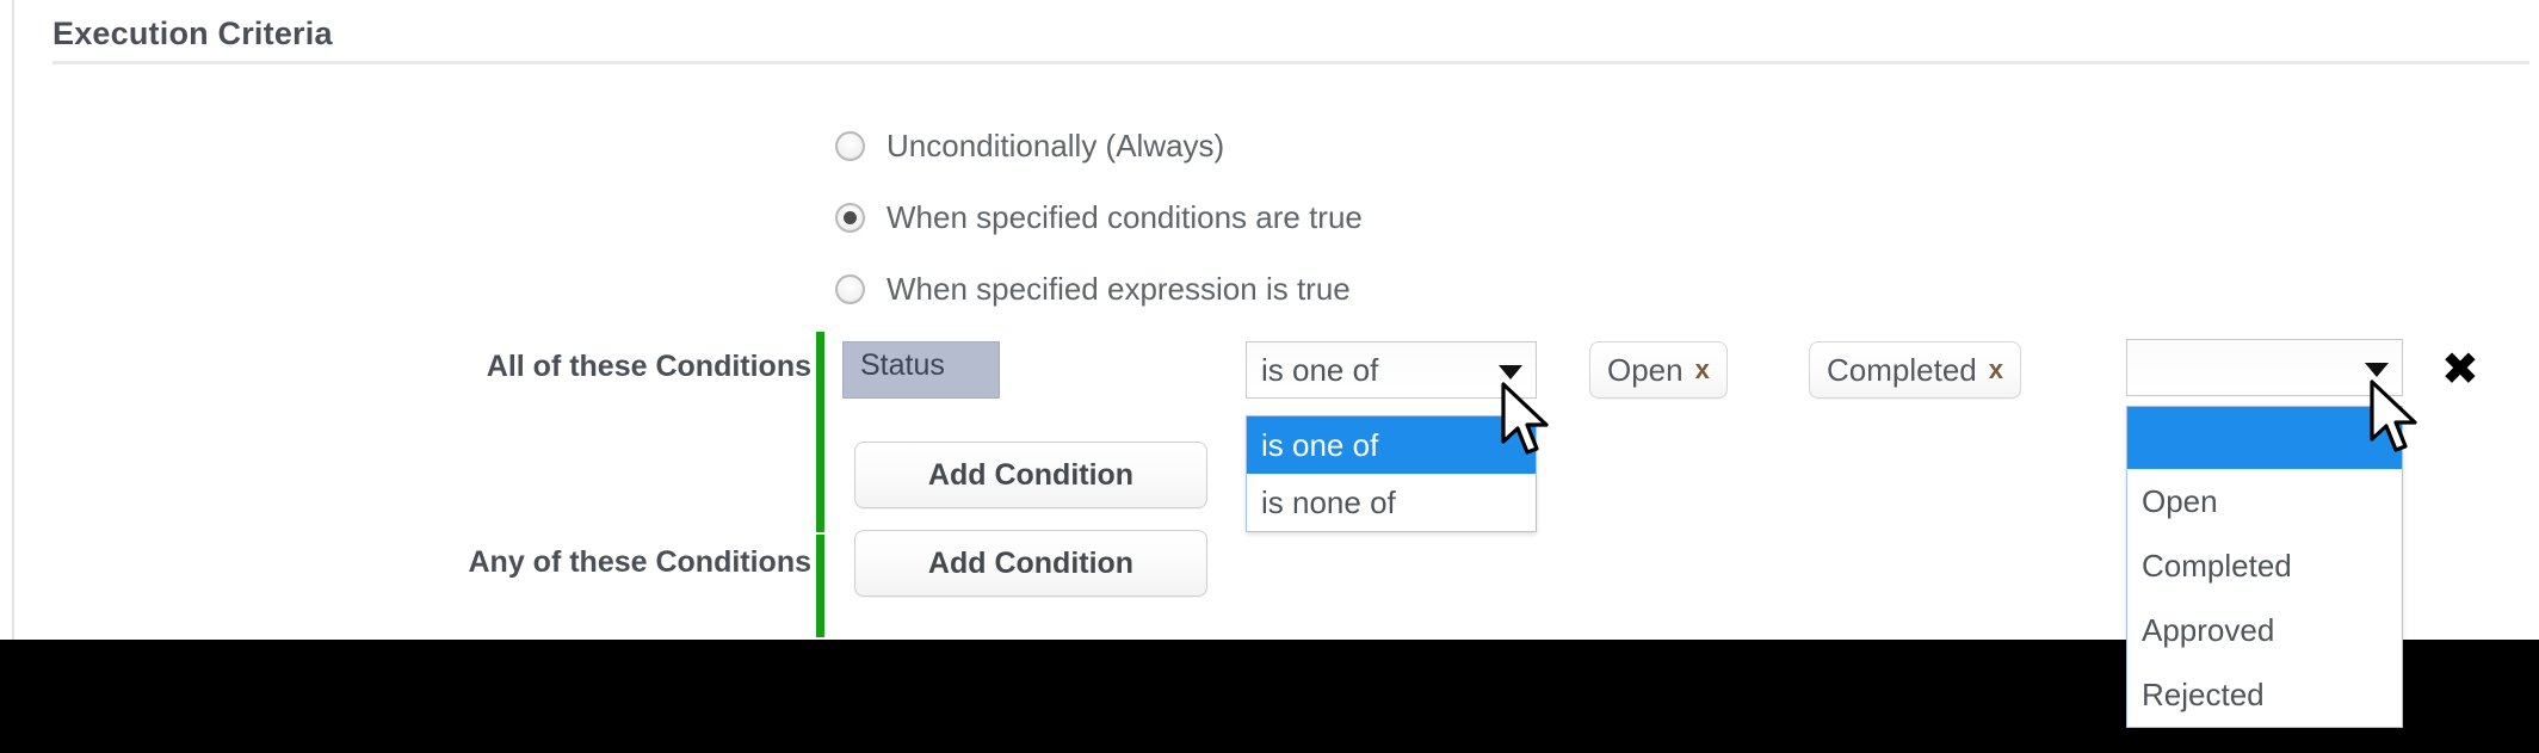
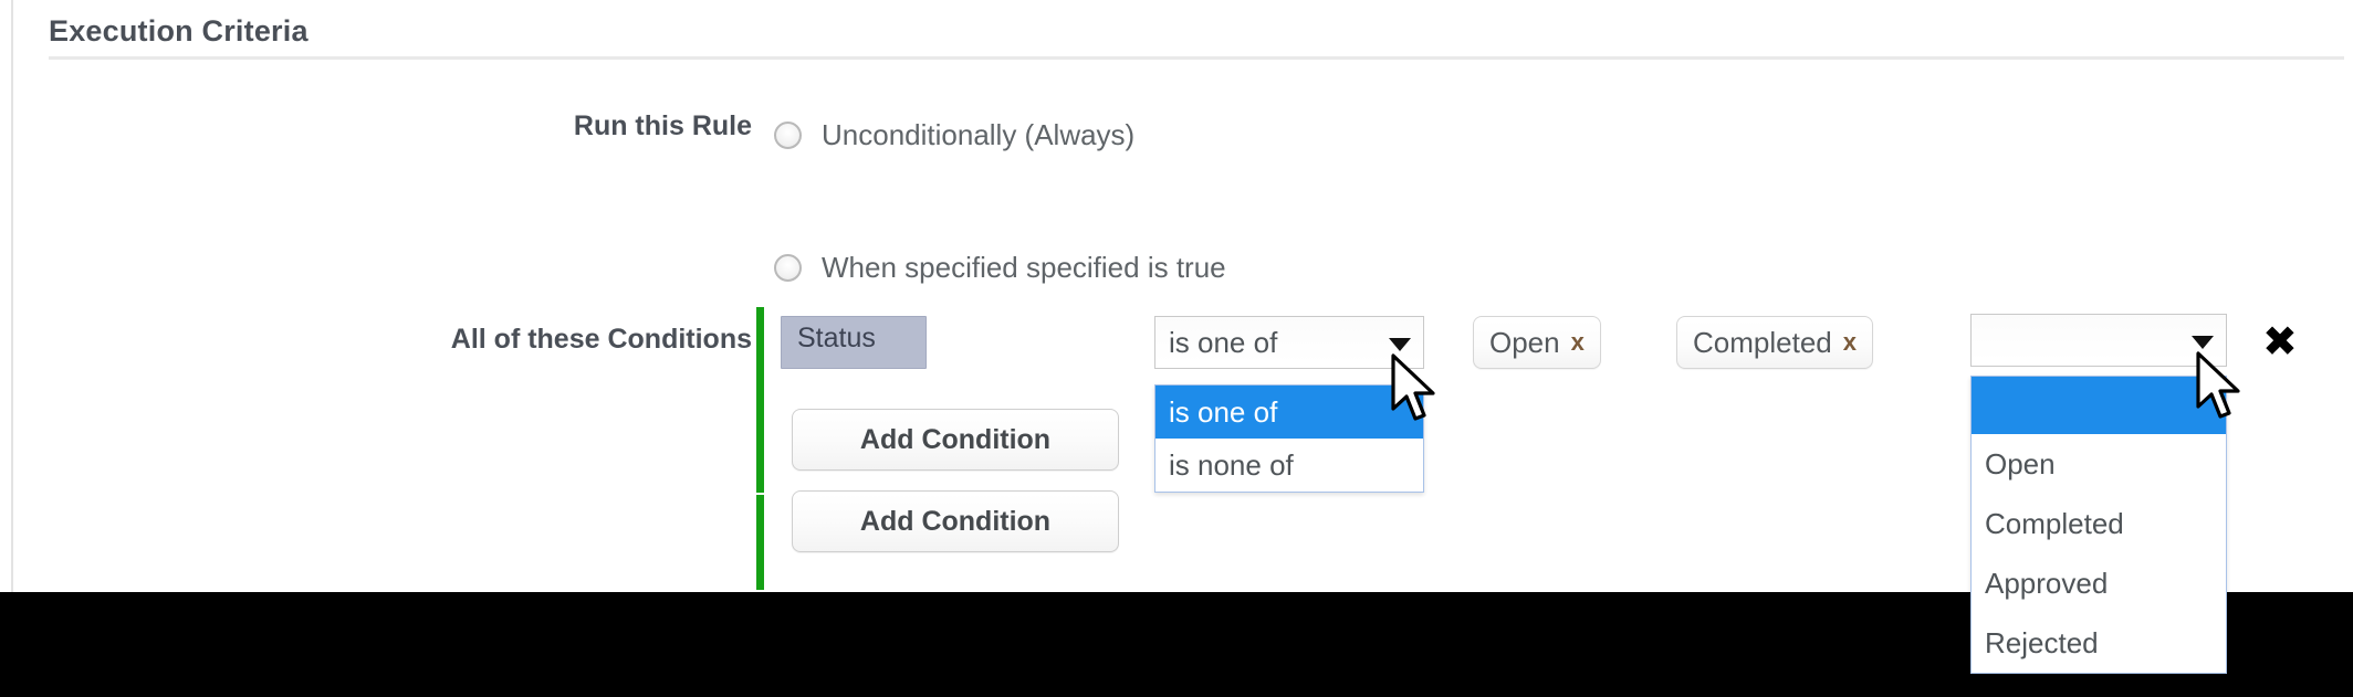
  Execution Criteria
+ Run this Rule
  Unconditionally (Always)
- When specified conditions are true
- When specified expression is true
+ When specified specified is true
  All of these Conditions
  Status
  Add Condition
  is one of
  is one of
  is none of
  Open
  x
  Completed
  x
  Open
  Completed
  Approved
  Rejected
  ✖
- Any of these Conditions
  Add Condition
